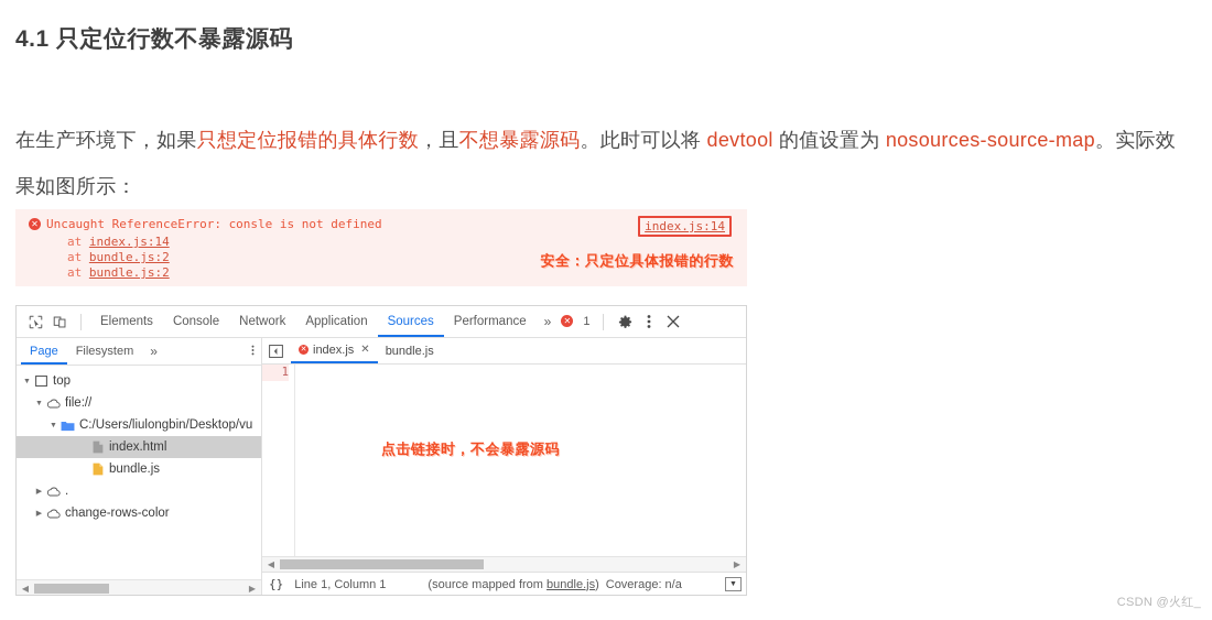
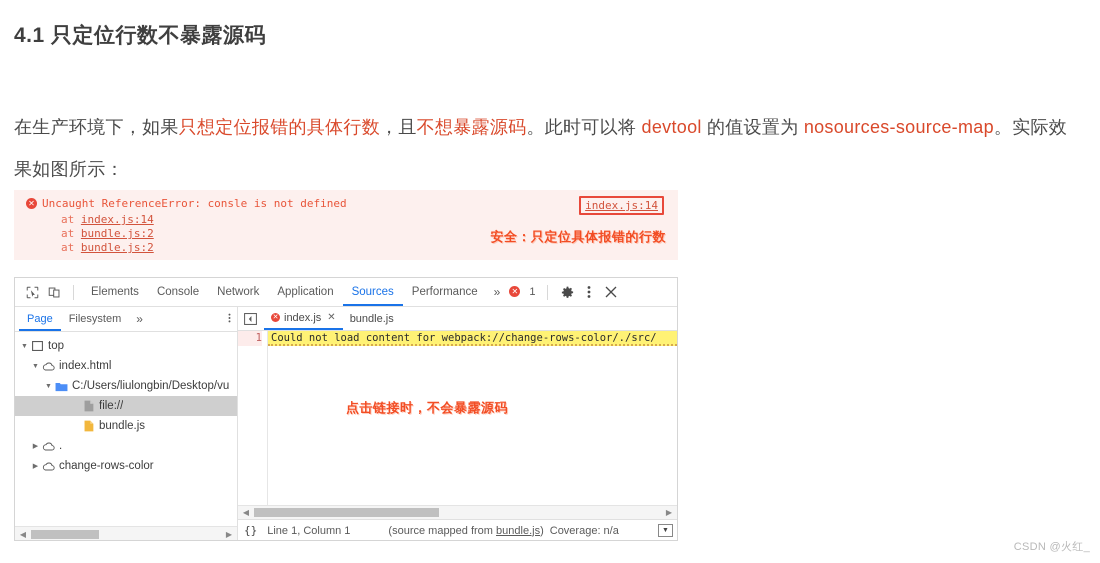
  4.1 只定位行数不暴露源码
  在生产环境下，如果只想定位报错的具体行数，且不想暴露源码。此时可以将 devtool 的值设置为 nosources-source-map。实际效果如图所示：
  ✕ Uncaught ReferenceError: consle is not defined
  index.js:14
  at index.js:14
  at bundle.js:2
  at bundle.js:2
  安全：只定位具体报错的行数
  Elements
  Console
  Network
  Application
  Sources
  Performance
  »
  ✕
  1
  Page
  Filesystem
  »
  top
- file://
+ index.html
  C:/Users/liulongbin/Desktop/vu
- index.html
+ file://
  bundle.js
  .
  change-rows-color
  ◀
  ▶
  index.js
  ✕
  bundle.js
  1
+ Could not load content for webpack://change-rows-color/./src/
  点击链接时，不会暴露源码
  ◀
  ▶
  {}
  Line 1, Column 1
  (source mapped from bundle.js)
  Coverage: n/a
  CSDN @火红_
